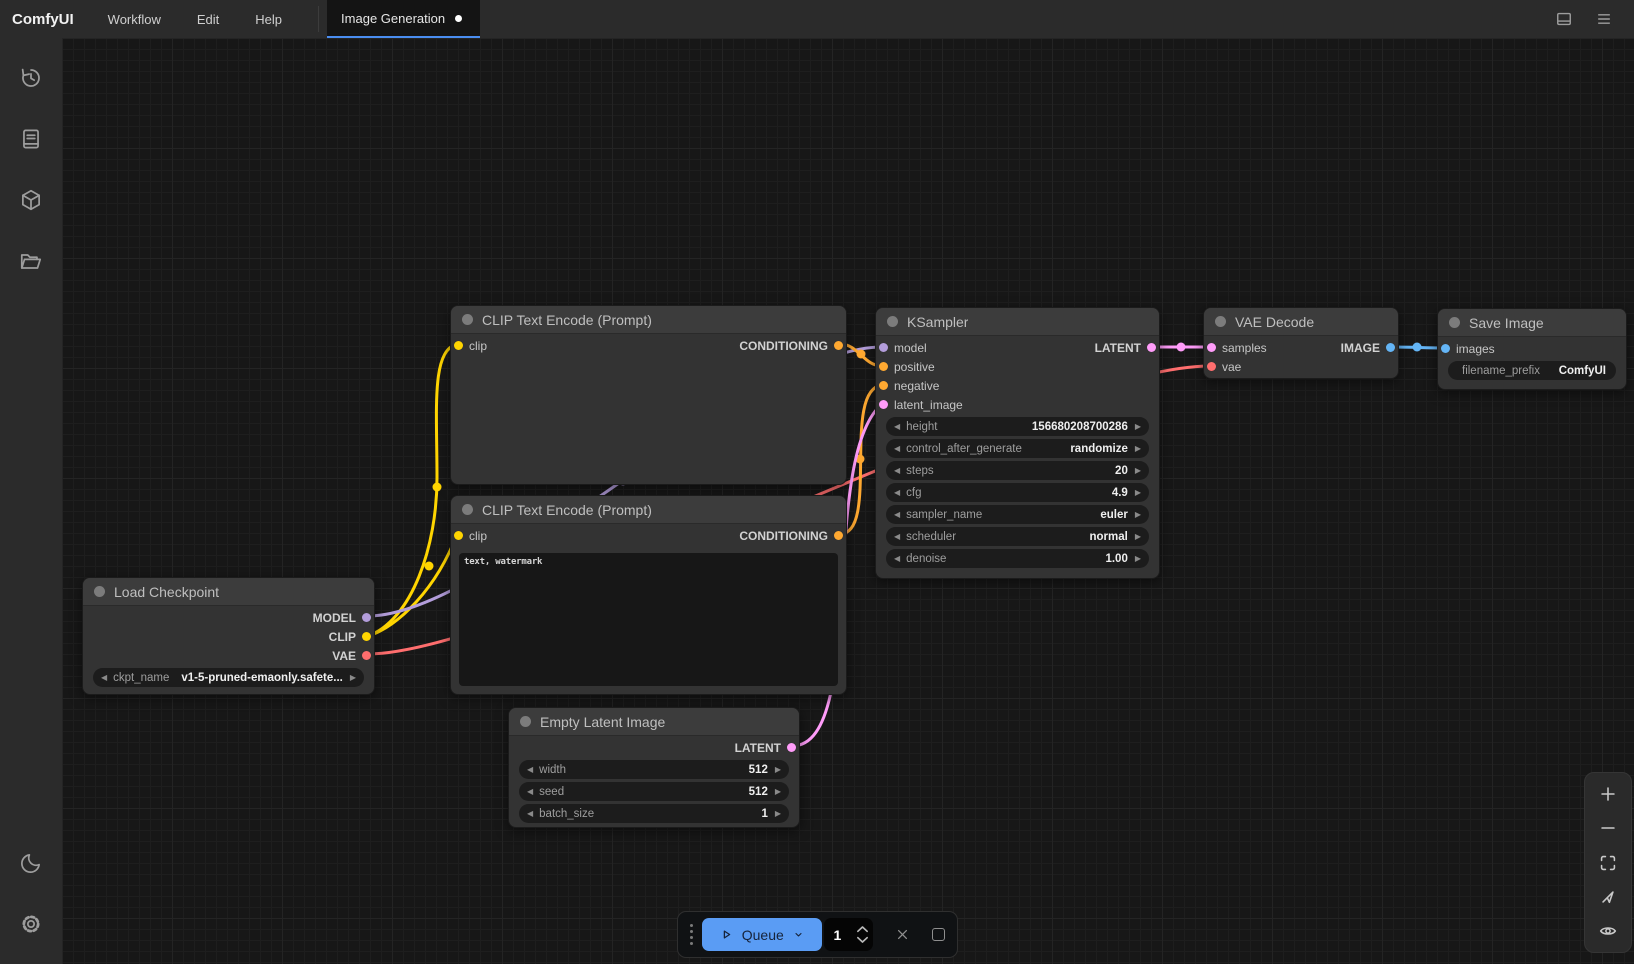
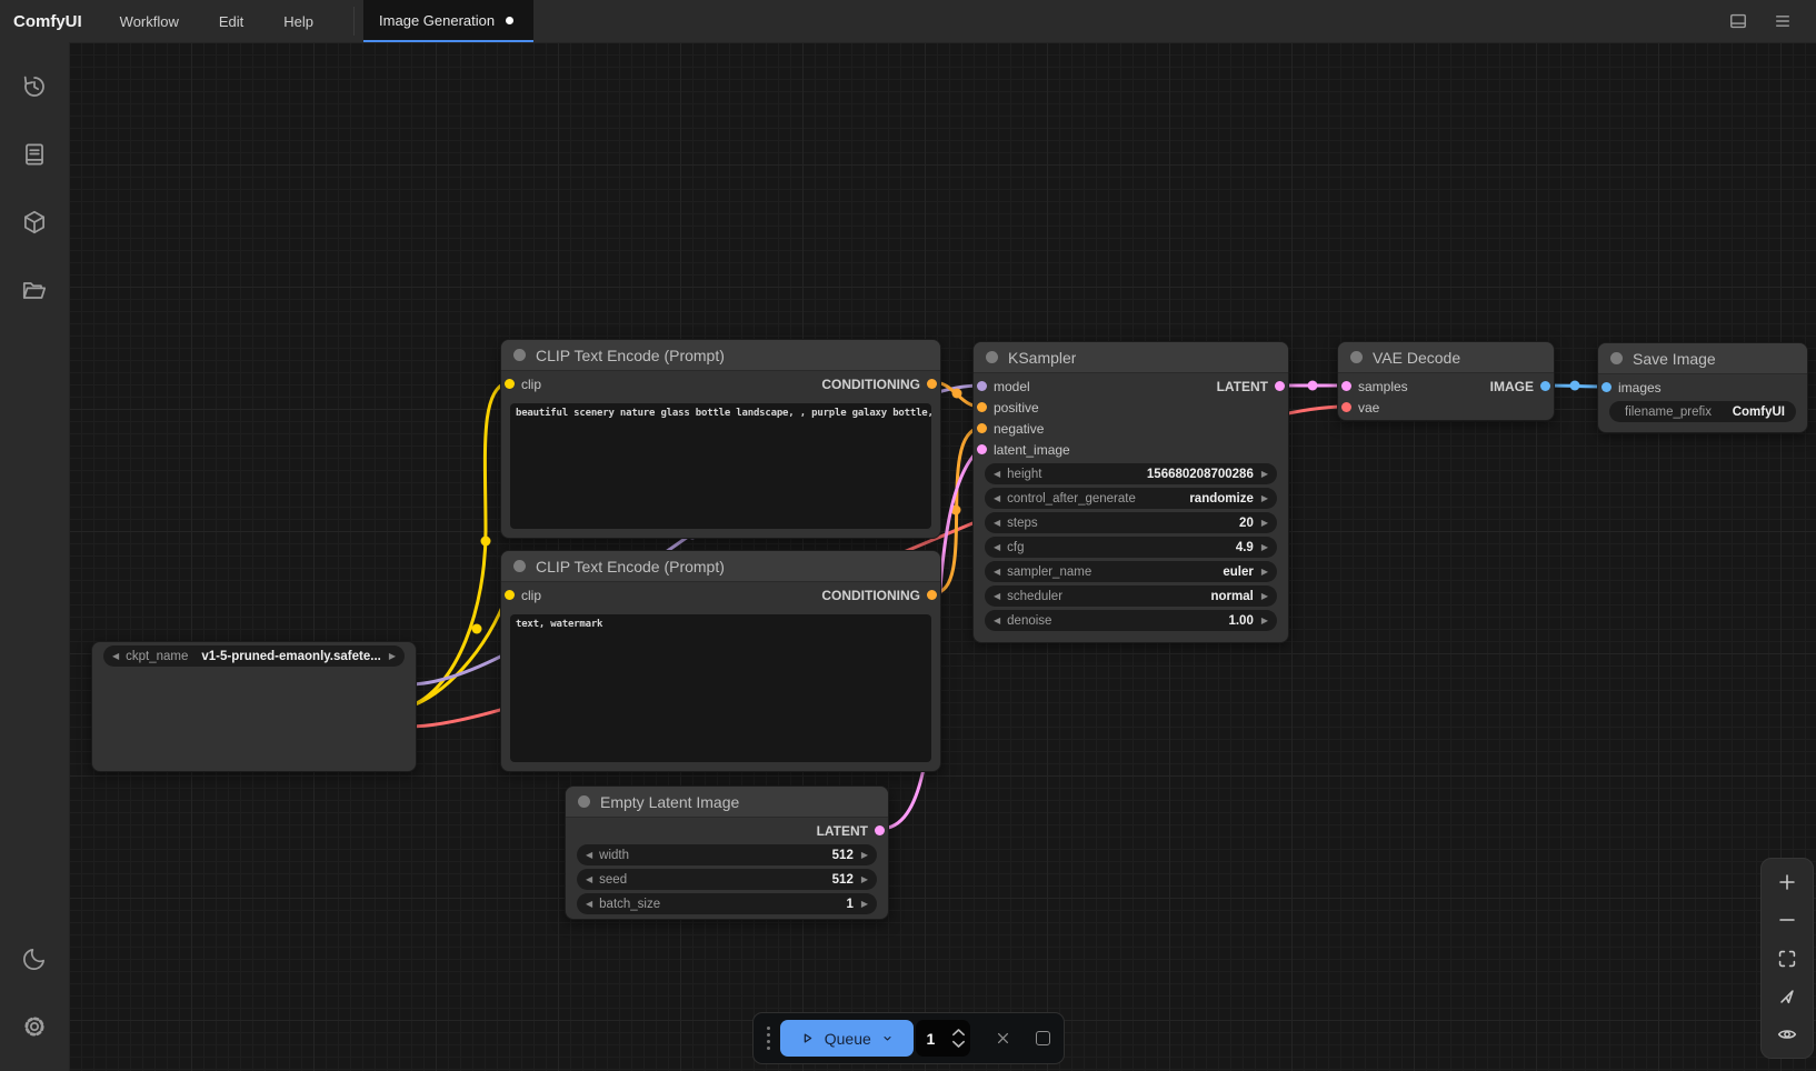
- Load Checkpoint
- MODEL
- CLIP
- VAE
  ◀
  ckpt_name
  v1-5-pruned-emaonly.safete...
  ▶
  CLIP Text Encode (Prompt)
  clip
  CONDITIONING
+ beautiful scenery nature glass bottle landscape, , purple galaxy bottle,
  CLIP Text Encode (Prompt)
  clip
  CONDITIONING
  text, watermark
  KSampler
  model
  LATENT
  positive
  negative
  latent_image
  ◀
  height
  156680208700286
  ▶
  ◀
  control_after_generate
  randomize
  ▶
  ◀
  steps
  20
  ▶
  ◀
  cfg
  4.9
  ▶
  ◀
  sampler_name
  euler
  ▶
  ◀
  scheduler
  normal
  ▶
  ◀
  denoise
  1.00
  ▶
  VAE Decode
  samples
  IMAGE
  vae
  Save Image
  images
  filename_prefix
  ComfyUI
  Empty Latent Image
  LATENT
  ◀
  width
  512
  ▶
  ◀
  seed
  512
  ▶
  ◀
  batch_size
  1
  ▶
  ComfyUI
  Workflow
  Edit
  Help
  Image Generation
  Queue
  1
